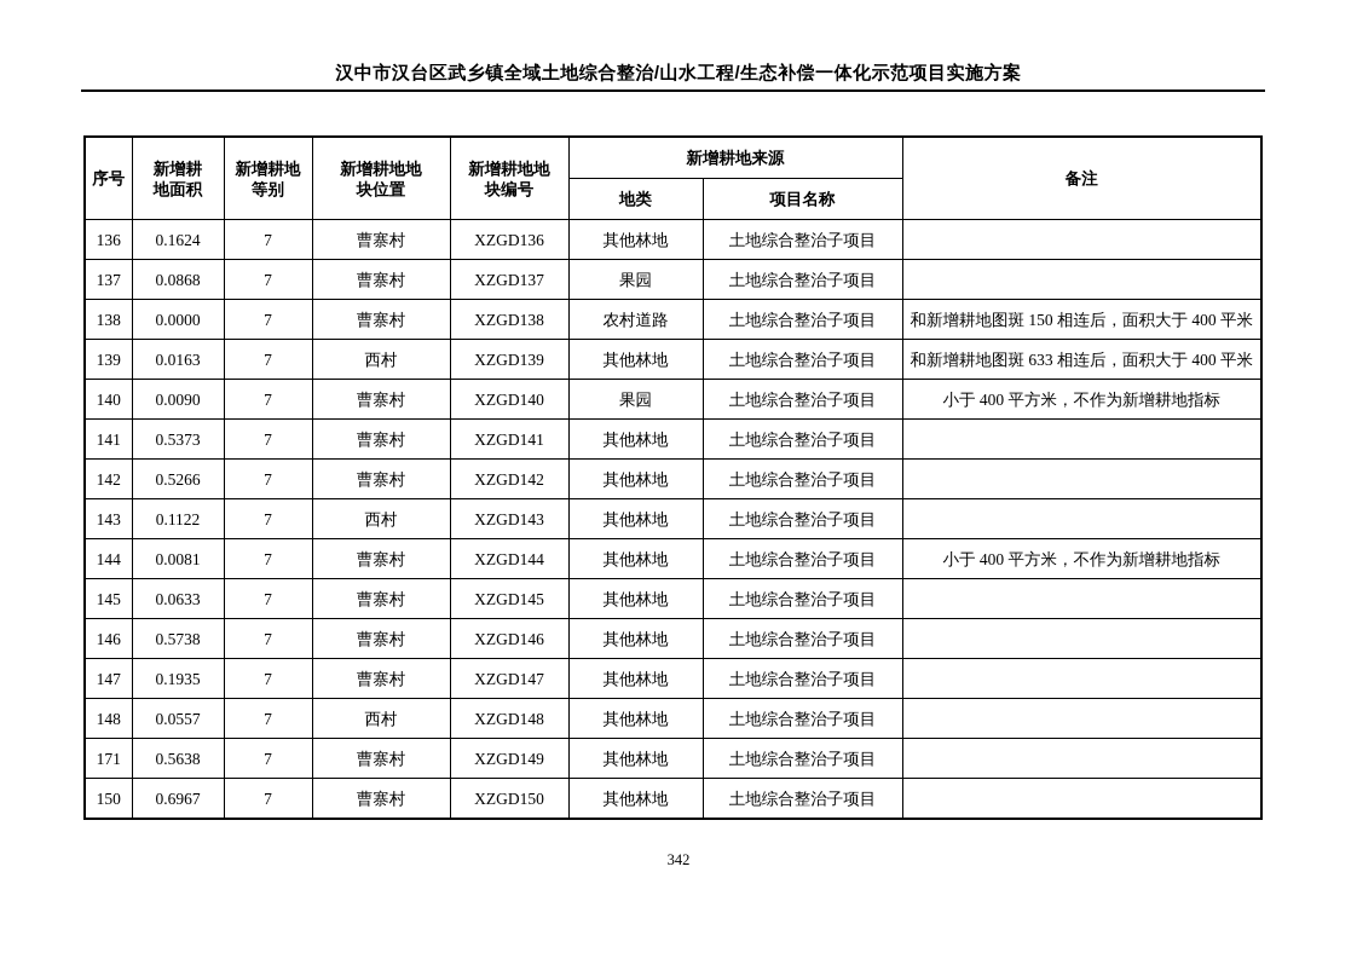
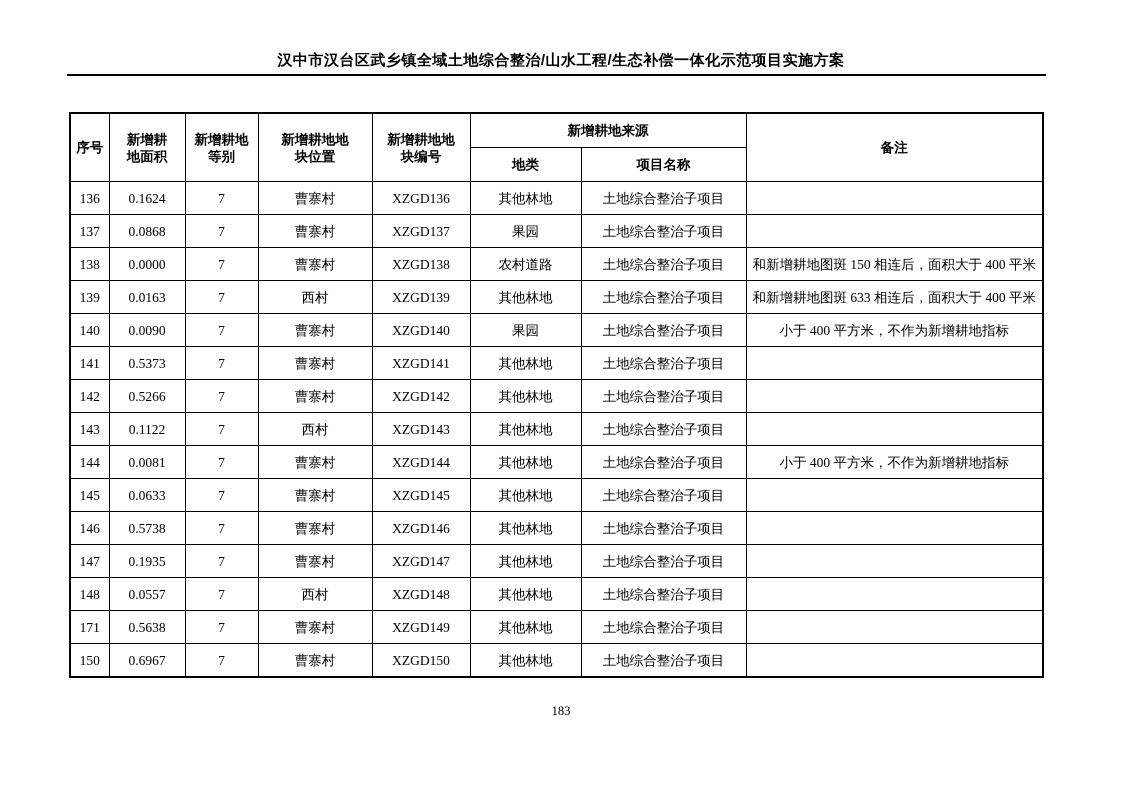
  汉中市汉台区武乡镇全域土地综合整治/山水工程/生态补偿一体化示范项目实施方案
  序号	新增耕 地面积	新增耕地 等别	新增耕地地 块位置	新增耕地地 块编号	新增耕地来源	备注
  地类	项目名称
  136	0.1624	7	曹寨村	XZGD136	其他林地	土地综合整治子项目
  137	0.0868	7	曹寨村	XZGD137	果园	土地综合整治子项目
  138	0.0000	7	曹寨村	XZGD138	农村道路	土地综合整治子项目	和新增耕地图斑 150 相连后，面积大于 400 平米
  139	0.0163	7	西村	XZGD139	其他林地	土地综合整治子项目	和新增耕地图斑 633 相连后，面积大于 400 平米
  140	0.0090	7	曹寨村	XZGD140	果园	土地综合整治子项目	小于 400 平方米，不作为新增耕地指标
  141	0.5373	7	曹寨村	XZGD141	其他林地	土地综合整治子项目
  142	0.5266	7	曹寨村	XZGD142	其他林地	土地综合整治子项目
  143	0.1122	7	西村	XZGD143	其他林地	土地综合整治子项目
  144	0.0081	7	曹寨村	XZGD144	其他林地	土地综合整治子项目	小于 400 平方米，不作为新增耕地指标
  145	0.0633	7	曹寨村	XZGD145	其他林地	土地综合整治子项目
  146	0.5738	7	曹寨村	XZGD146	其他林地	土地综合整治子项目
  147	0.1935	7	曹寨村	XZGD147	其他林地	土地综合整治子项目
  148	0.0557	7	西村	XZGD148	其他林地	土地综合整治子项目
  171	0.5638	7	曹寨村	XZGD149	其他林地	土地综合整治子项目
  150	0.6967	7	曹寨村	XZGD150	其他林地	土地综合整治子项目
- 342
+ 183
